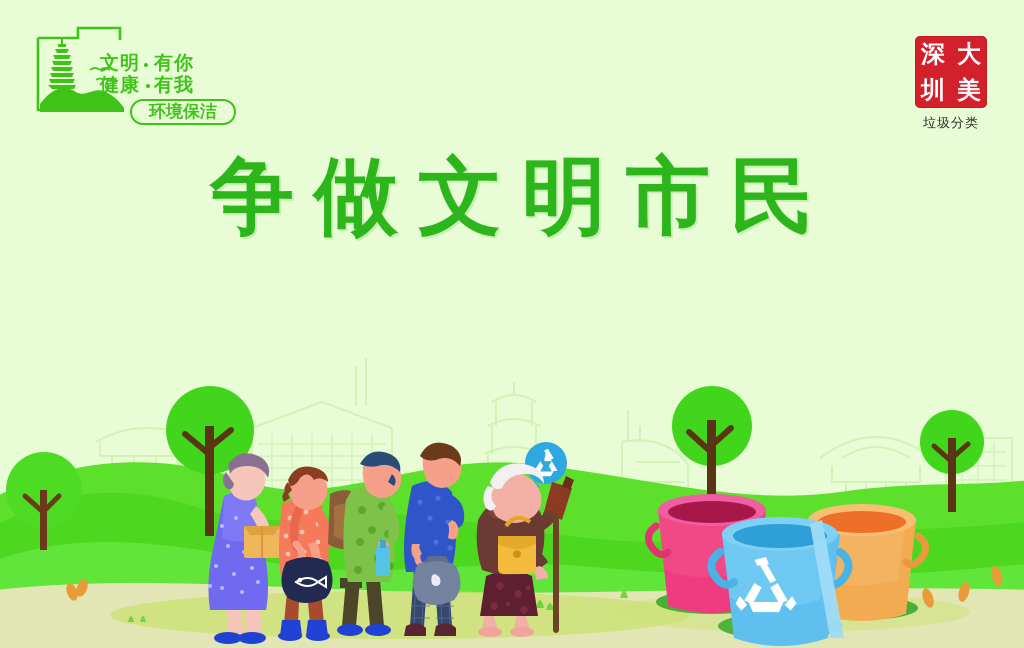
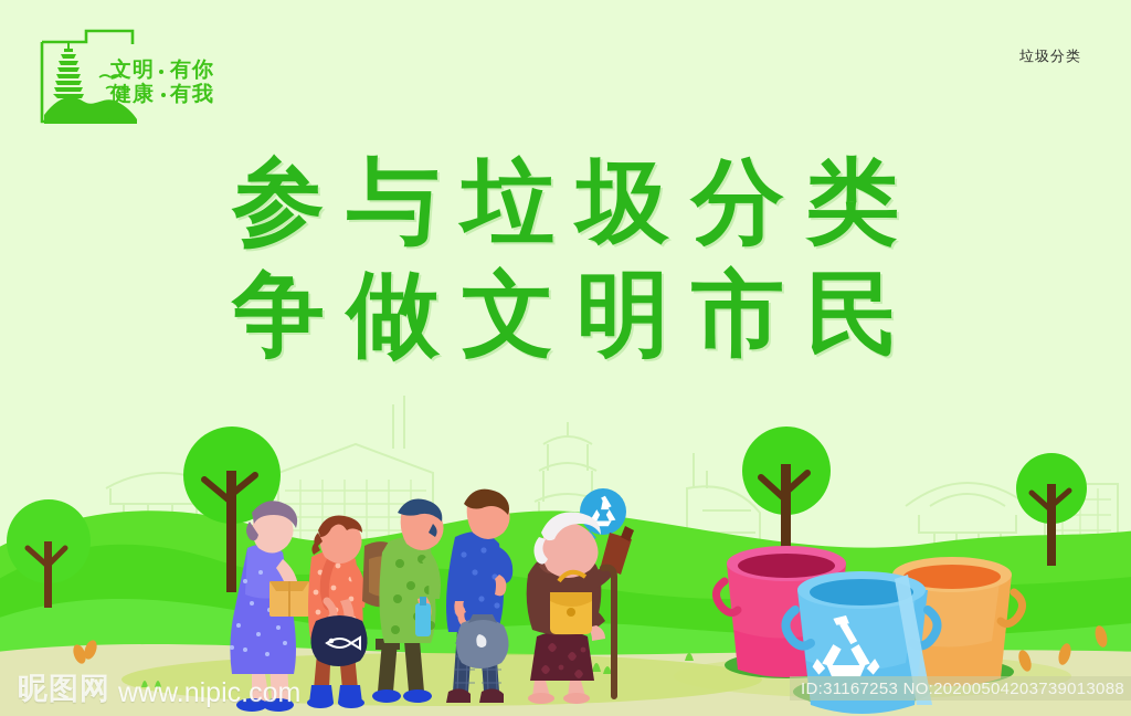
  文明 有你
  健康 有我
- 环境保洁
- 深
- 大
- 圳
- 美
  垃圾分类
+ 参与垃圾分类
  争做文明市民
+ 昵图网
+ www.nipic.com
+ ID:31167253 NO:20200504203739013088
